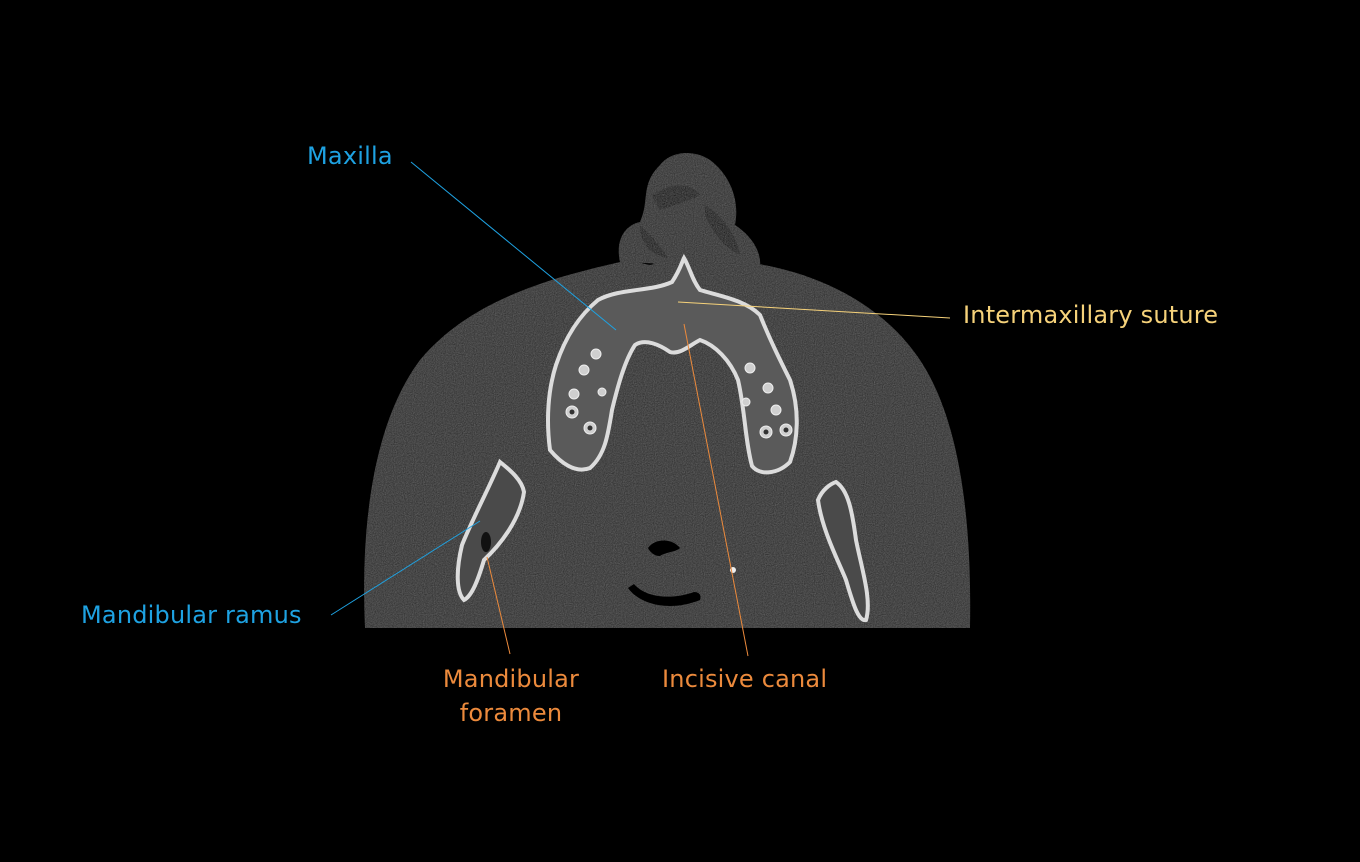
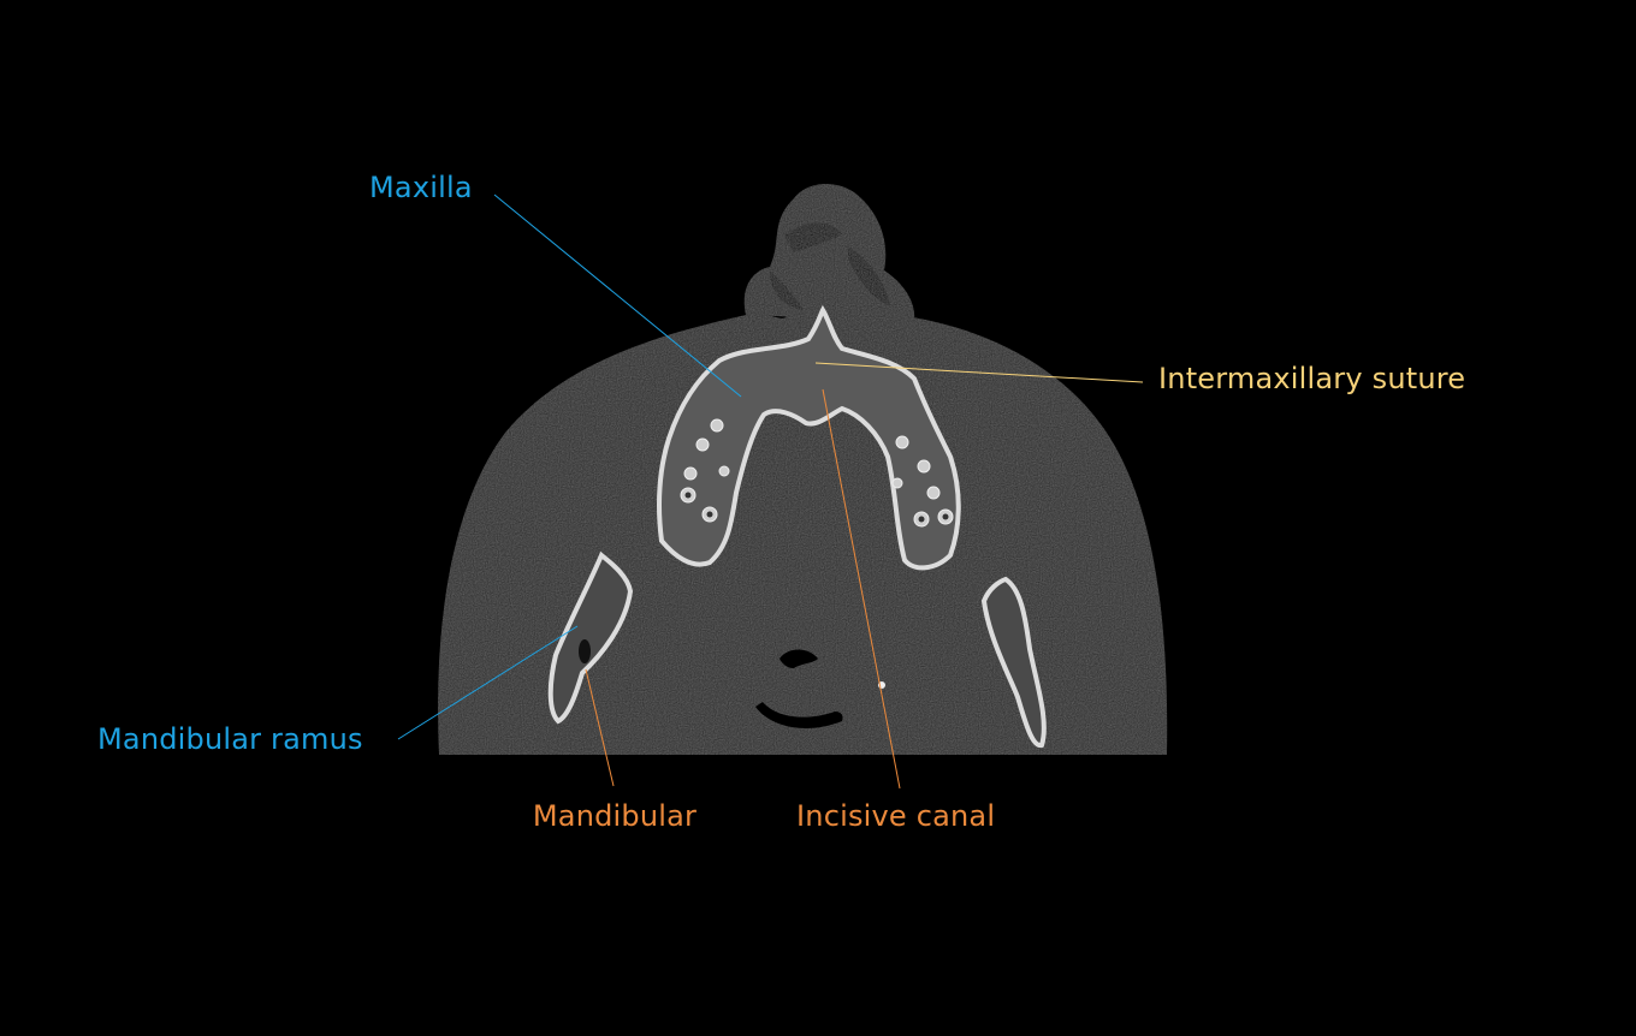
  Maxilla
  Intermaxillary suture
  Mandibular ramus
  Mandibular
- foramen
  Incisive canal
